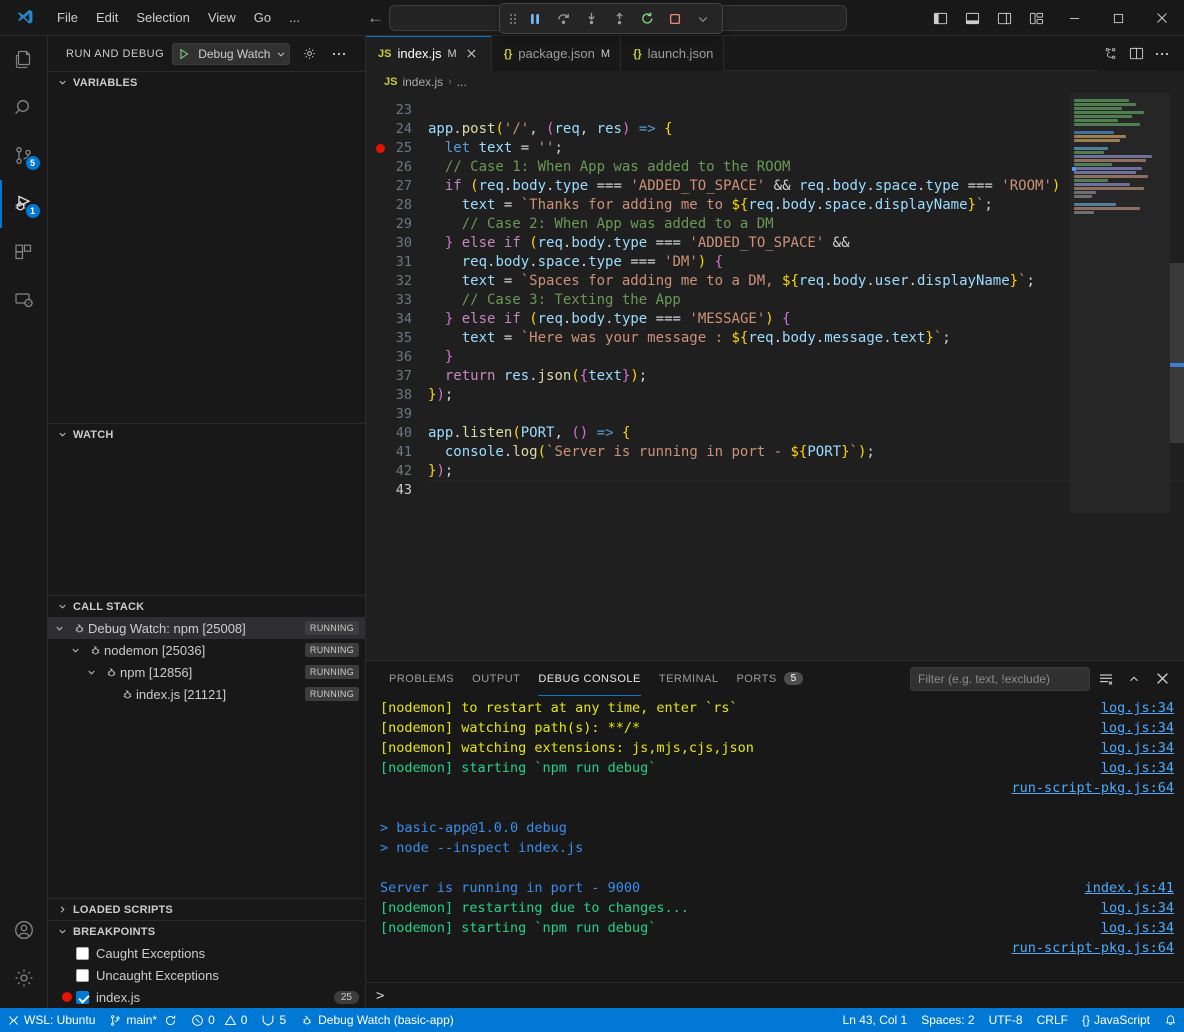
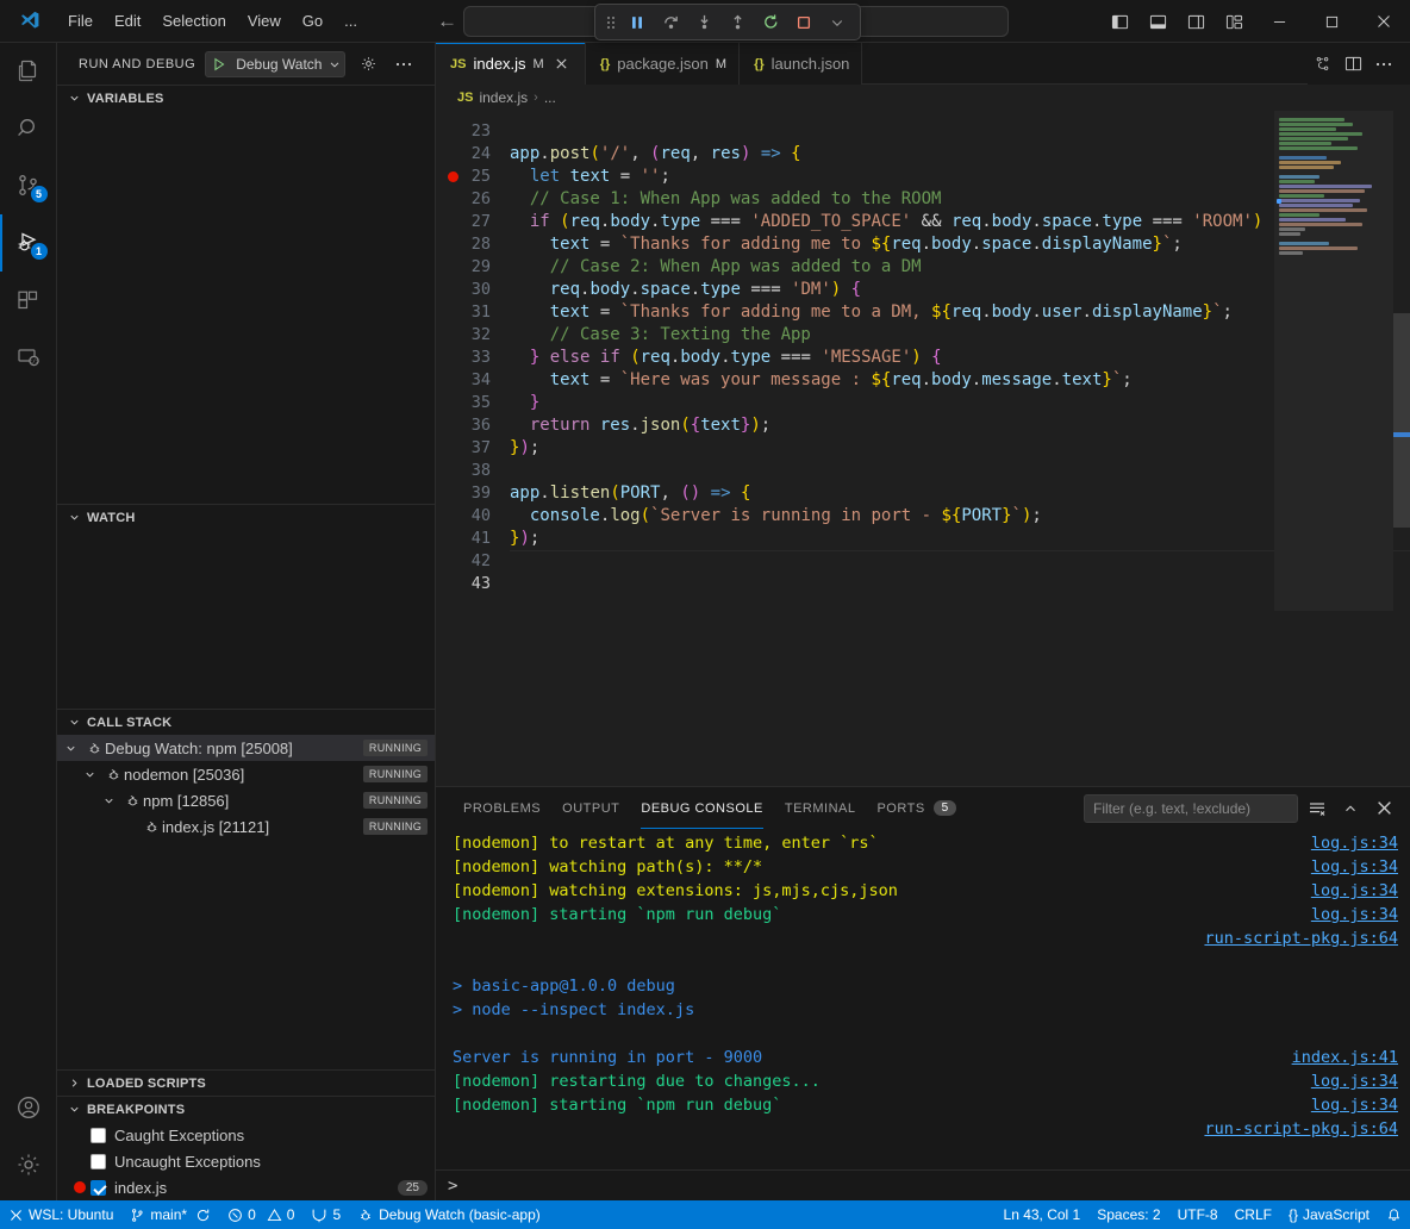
  File
  Edit
  Selection
  View
  Go
  ...
  ←
  5
  1
  RUN AND DEBUG
  Debug Watch
  VARIABLES
  WATCH
  CALL STACK
  Debug Watch: npm [25008]
  RUNNING
  nodemon [25036]
  RUNNING
  npm [12856]
  RUNNING
  index.js [21121]
  RUNNING
  LOADED SCRIPTS
  BREAKPOINTS
  Caught Exceptions
  Uncaught Exceptions
  index.js
  25
  JS
  index.js
  M
  {}
  package.json
  M
  {}
  launch.json
  JS
  index.js
  ›
  ...
  23
  24
  25
  26
  27
  28
  29
  30
  31
  32
  33
  34
  35
  36
  37
  38
  39
  40
  41
  42
  43
  app.post('/', (req, res) => {
  let text = '';
  // Case 1: When App was added to the ROOM
  if (req.body.type === 'ADDED_TO_SPACE' && req.body.space.type === 'ROOM')
  text = `Thanks for adding me to ${req.body.space.displayName}`;
  // Case 2: When App was added to a DM
- } else if (req.body.type === 'ADDED_TO_SPACE' &&
  req.body.space.type === 'DM') {
- text = `Spaces for adding me to a DM, ${req.body.user.displayName}`;
+ text = `Thanks for adding me to a DM, ${req.body.user.displayName}`;
  // Case 3: Texting the App
  } else if (req.body.type === 'MESSAGE') {
  text = `Here was your message : ${req.body.message.text}`;
  }
  return res.json({text});
  });
  app.listen(PORT, () => {
  console.log(`Server is running in port - ${PORT}`);
  });
  PROBLEMS
  OUTPUT
  DEBUG CONSOLE
  TERMINAL
  PORTS
  5
  Filter (e.g. text, !exclude)
  [nodemon] to restart at any time, enter `rs`
  log.js:34
  [nodemon] watching path(s): **/*
  log.js:34
  [nodemon] watching extensions: js,mjs,cjs,json
  log.js:34
  [nodemon] starting `npm run debug`
  log.js:34
  run-script-pkg.js:64
  > basic-app@1.0.0 debug
  > node --inspect index.js
  Server is running in port - 9000
  index.js:41
  [nodemon] restarting due to changes...
  log.js:34
  [nodemon] starting `npm run debug`
  log.js:34
  run-script-pkg.js:64
  >
  WSL: Ubuntu
  main*
  0
  0
  5
  Debug Watch (basic-app)
  Ln 43, Col 1
  Spaces: 2
  UTF-8
  CRLF
  {}
  JavaScript
